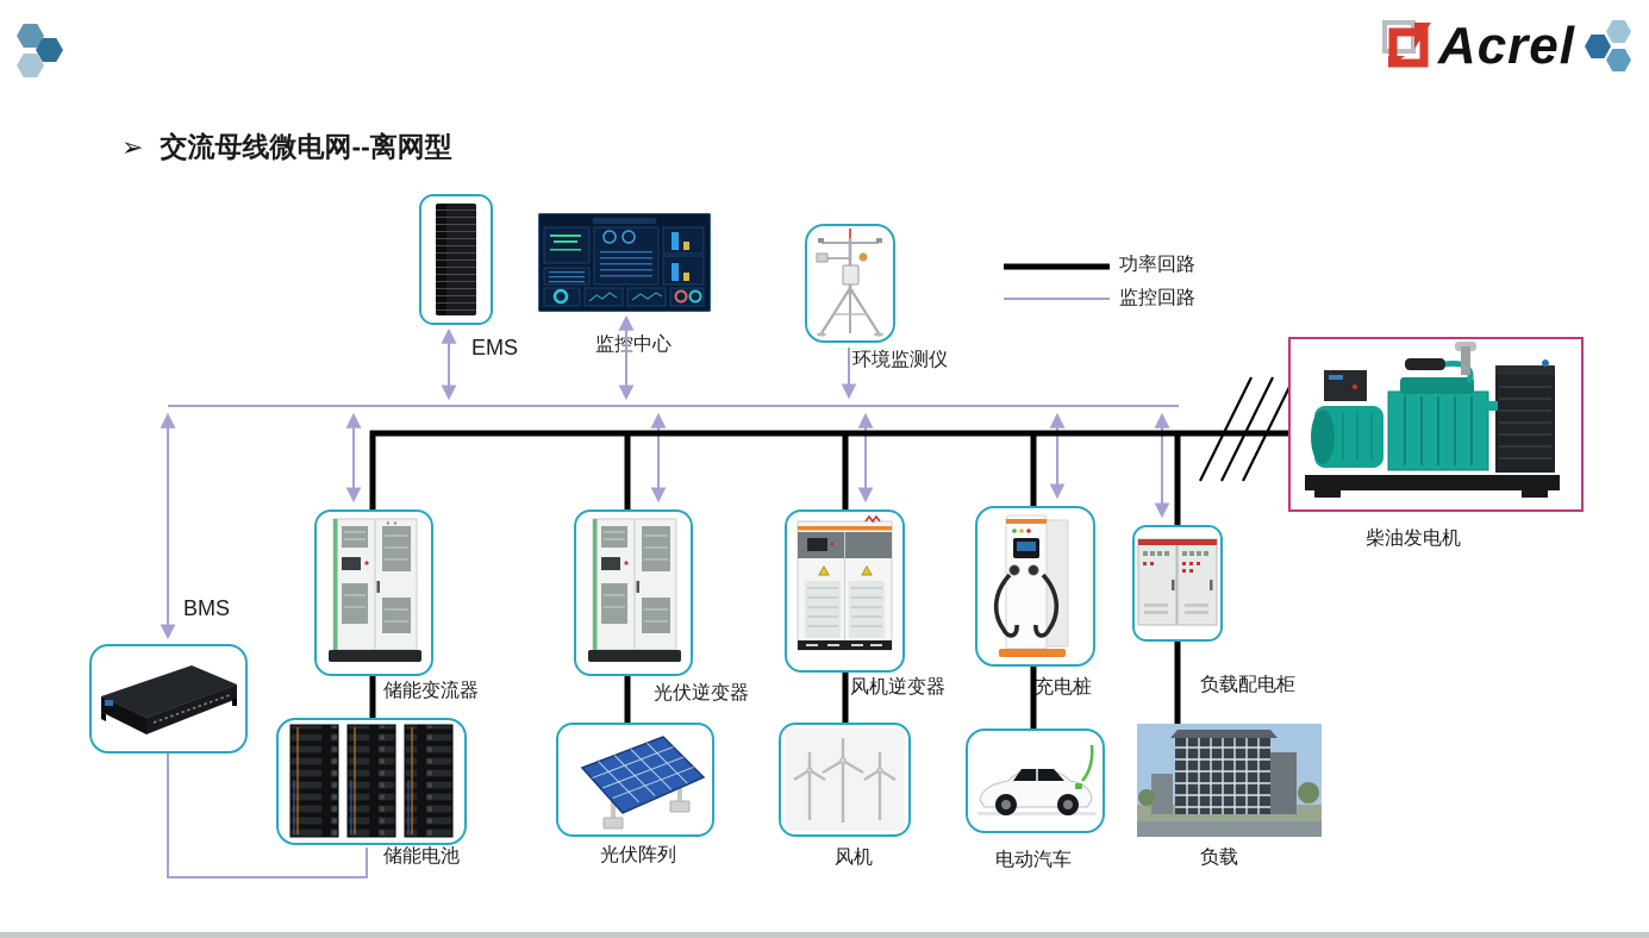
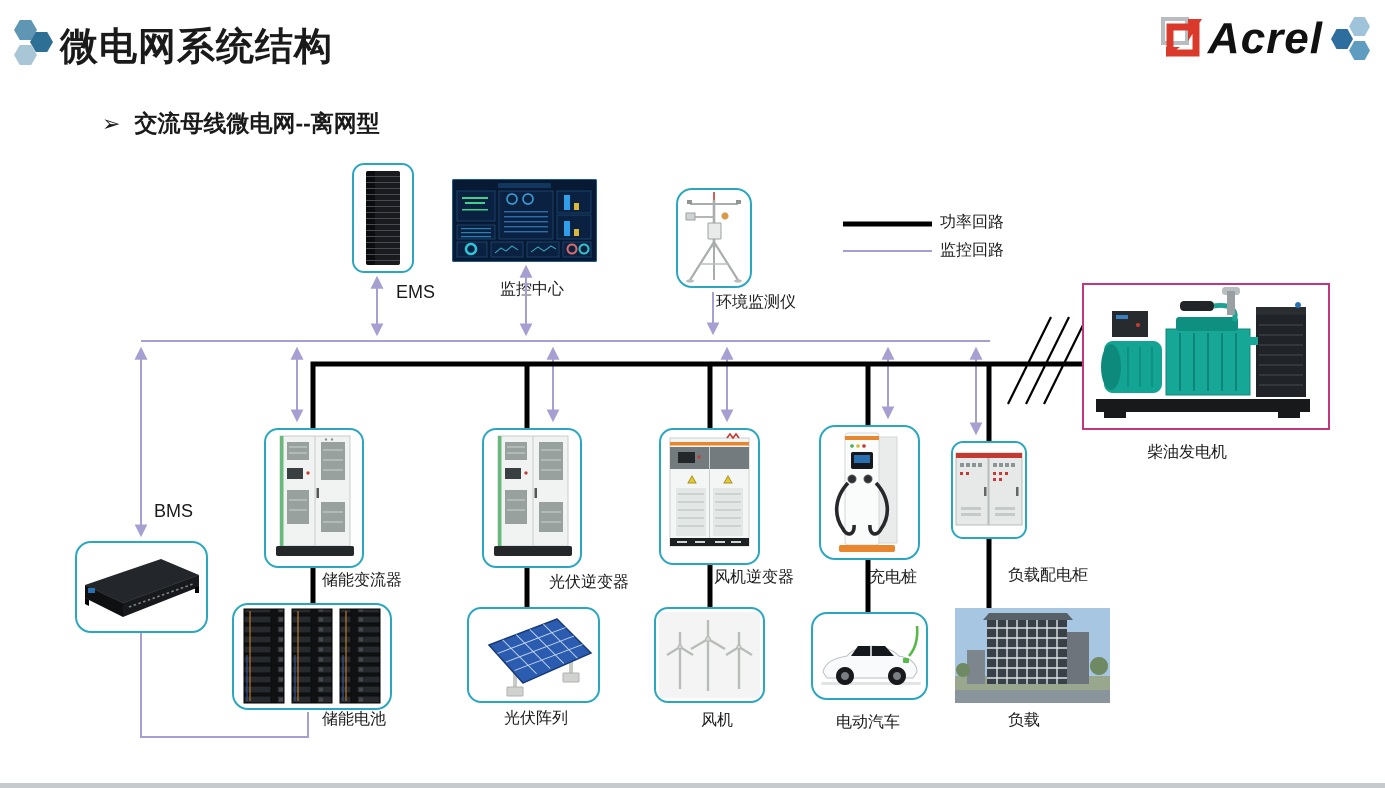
+ 微电网系统结构
  Acrel
  ➢
  交流母线微电网--离网型
  功率回路
  监控回路
  EMS
  监控中心
  环境监测仪
  储能变流器
  光伏逆变器
  风机逆变器
  充电桩
  负载配电柜
  储能电池
  光伏阵列
  风机
  电动汽车
  负载
  柴油发电机
  BMS
